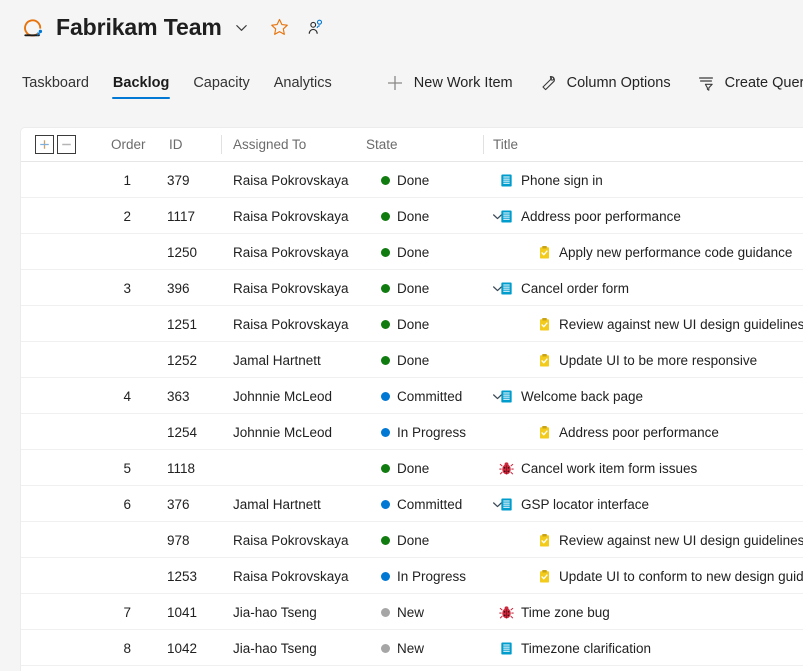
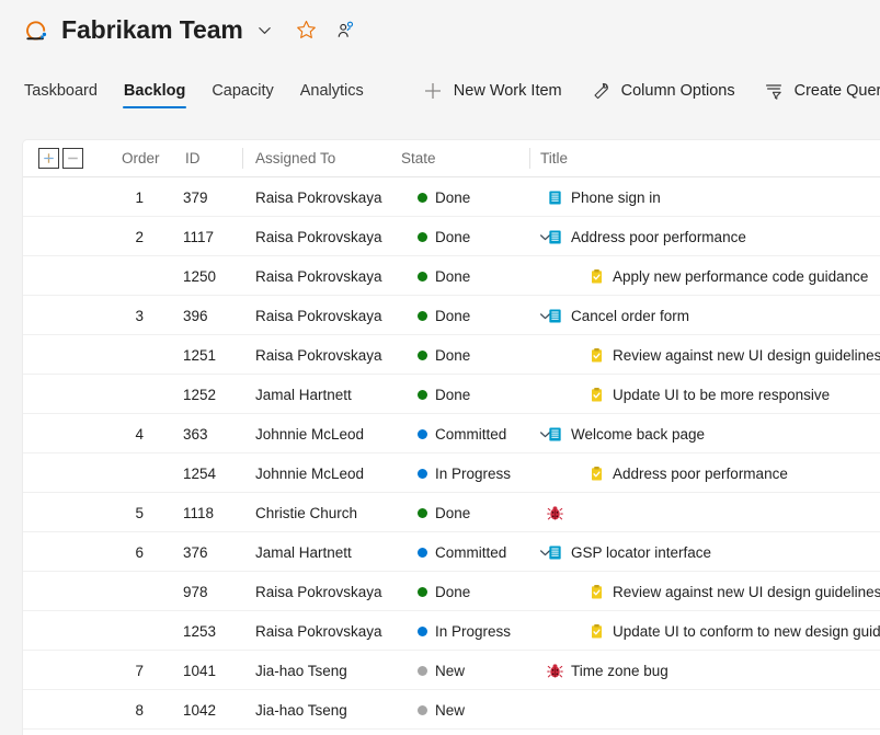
  Fabrikam Team
  Taskboard
  Backlog
  Capacity
  Analytics
  New Work Item
  Column Options
  Create Quer
  Order
  ID
  Assigned To
  State
  Title
  1
  379
  Raisa Pokrovskaya
  Done
  Phone sign in
  2
  1117
  Raisa Pokrovskaya
  Done
  Address poor performance
  1250
  Raisa Pokrovskaya
  Done
  Apply new performance code guidance
  3
  396
  Raisa Pokrovskaya
  Done
  Cancel order form
  1251
  Raisa Pokrovskaya
  Done
  Review against new UI design guidelines
  1252
  Jamal Hartnett
  Done
  Update UI to be more responsive
  4
  363
  Johnnie McLeod
  Committed
  Welcome back page
  1254
  Johnnie McLeod
  In Progress
  Address poor performance
  5
  1118
+ Christie Church
  Done
- Cancel work item form issues
  6
  376
  Jamal Hartnett
  Committed
  GSP locator interface
  978
  Raisa Pokrovskaya
  Done
  Review against new UI design guidelines
  1253
  Raisa Pokrovskaya
  In Progress
  Update UI to conform to new design guid
  7
  1041
  Jia-hao Tseng
  New
  Time zone bug
  8
  1042
  Jia-hao Tseng
  New
- Timezone clarification
